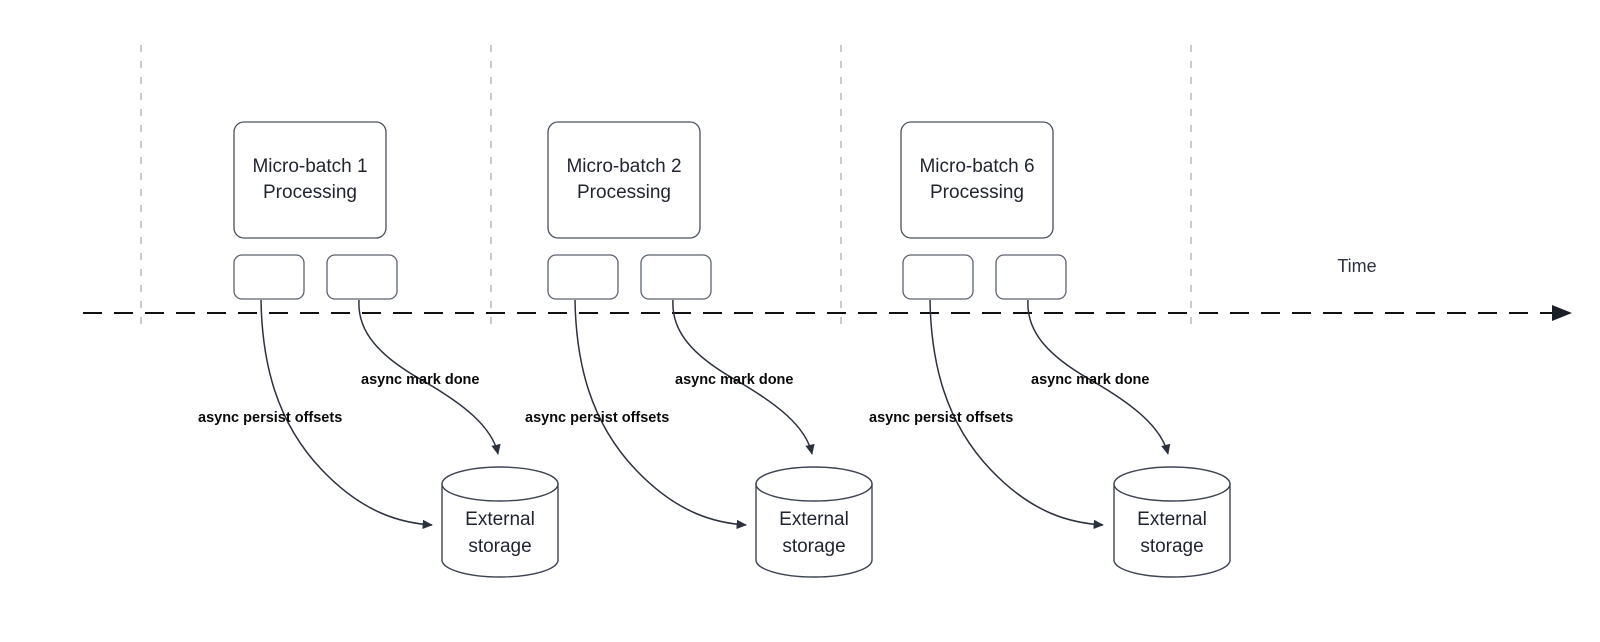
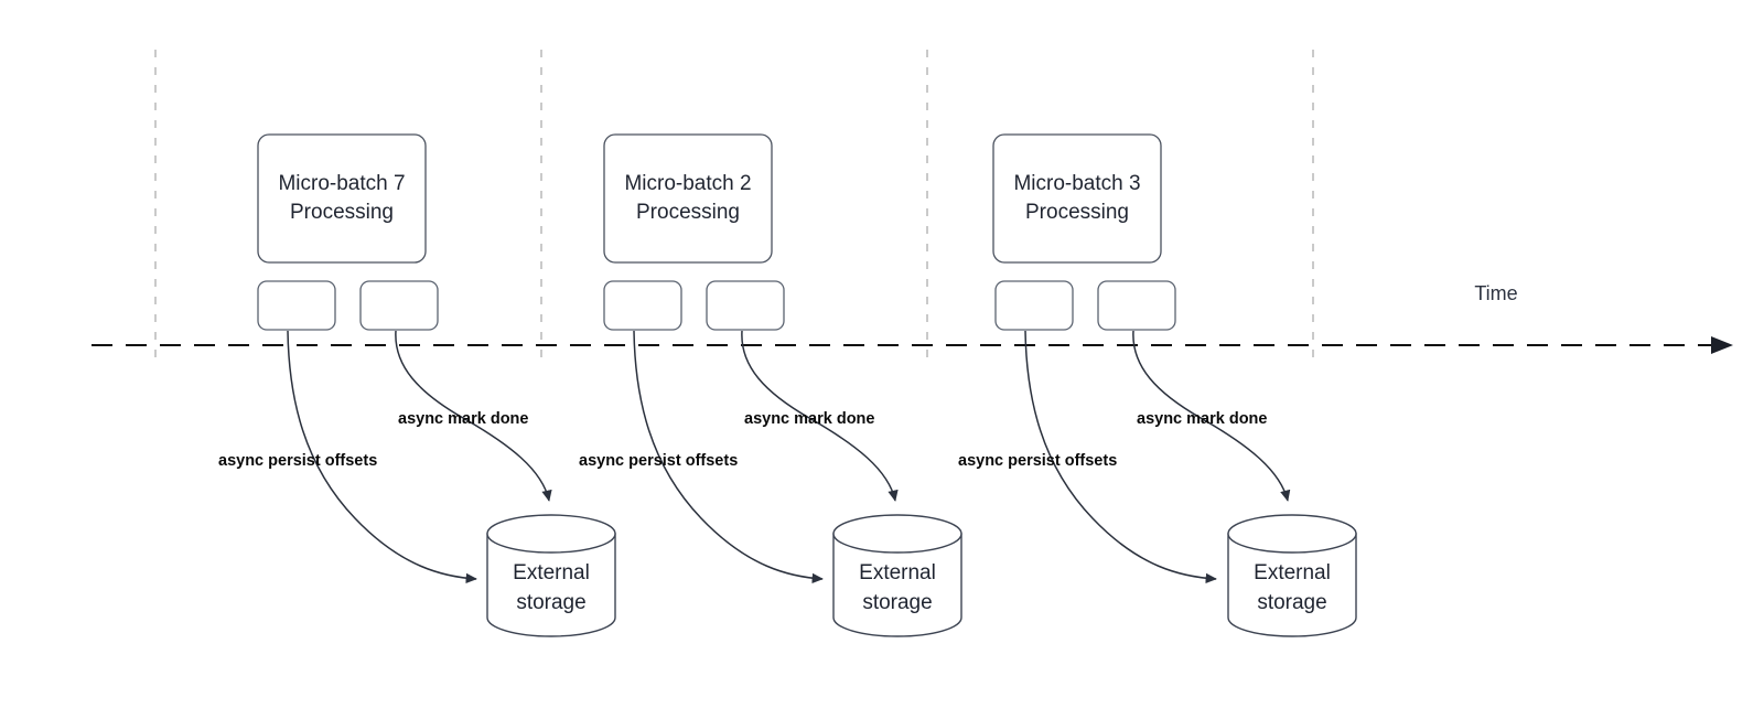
  Time
- Micro-batch 1
+ Micro-batch 7
  Processing
  async persist offsets
  async mark done
  External
  storage
  Micro-batch 2
  Processing
  async persist offsets
  async mark done
  External
  storage
- Micro-batch 6
+ Micro-batch 3
  Processing
  async persist offsets
  async mark done
  External
  storage
